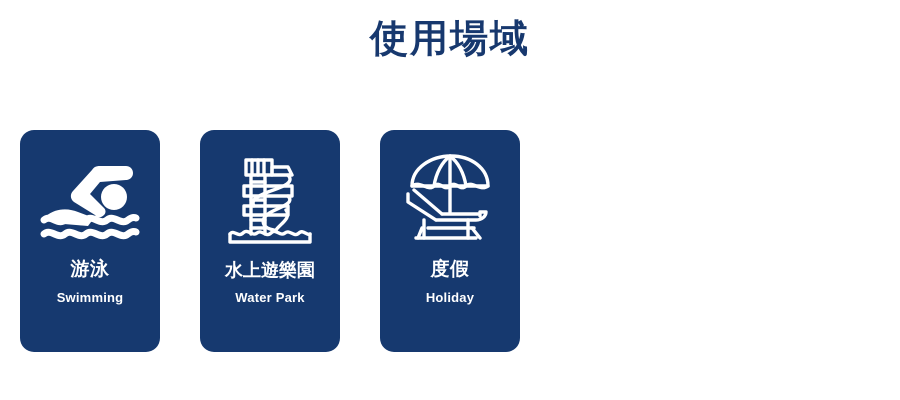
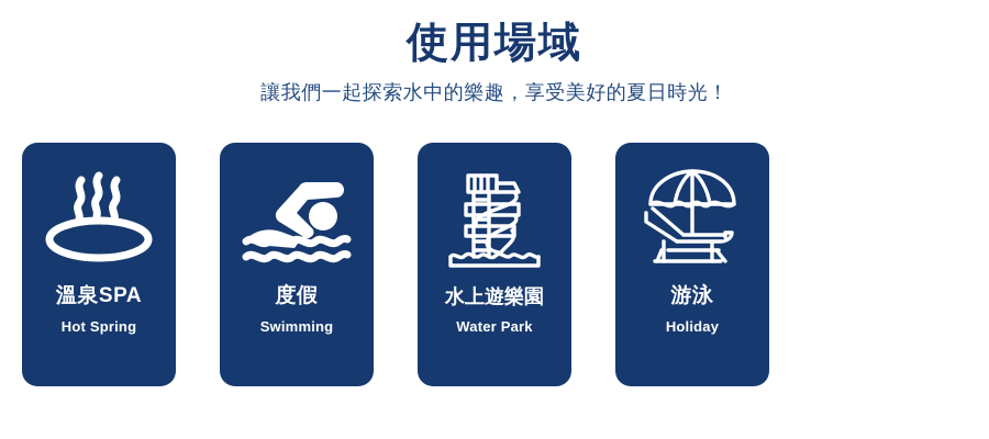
  使用場域
+ 讓我們一起探索水中的樂趣，享受美好的夏日時光！
+ 溫泉SPA
+ Hot Spring
- 游泳
+ 度假
  Swimming
  水上遊樂園
  Water Park
- 度假
+ 游泳
  Holiday
